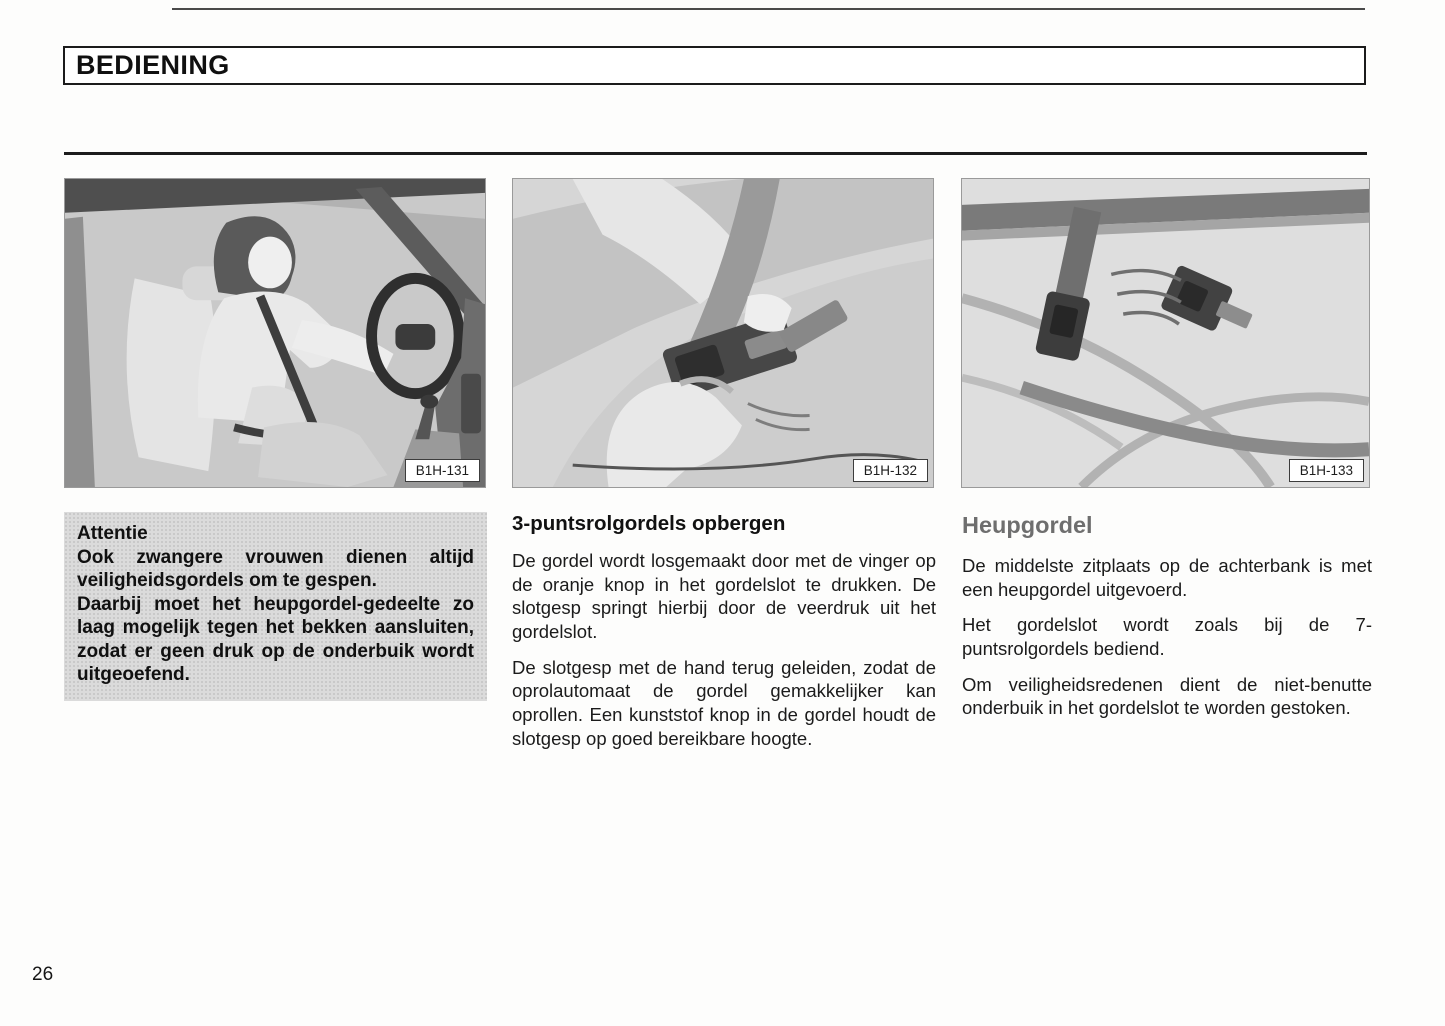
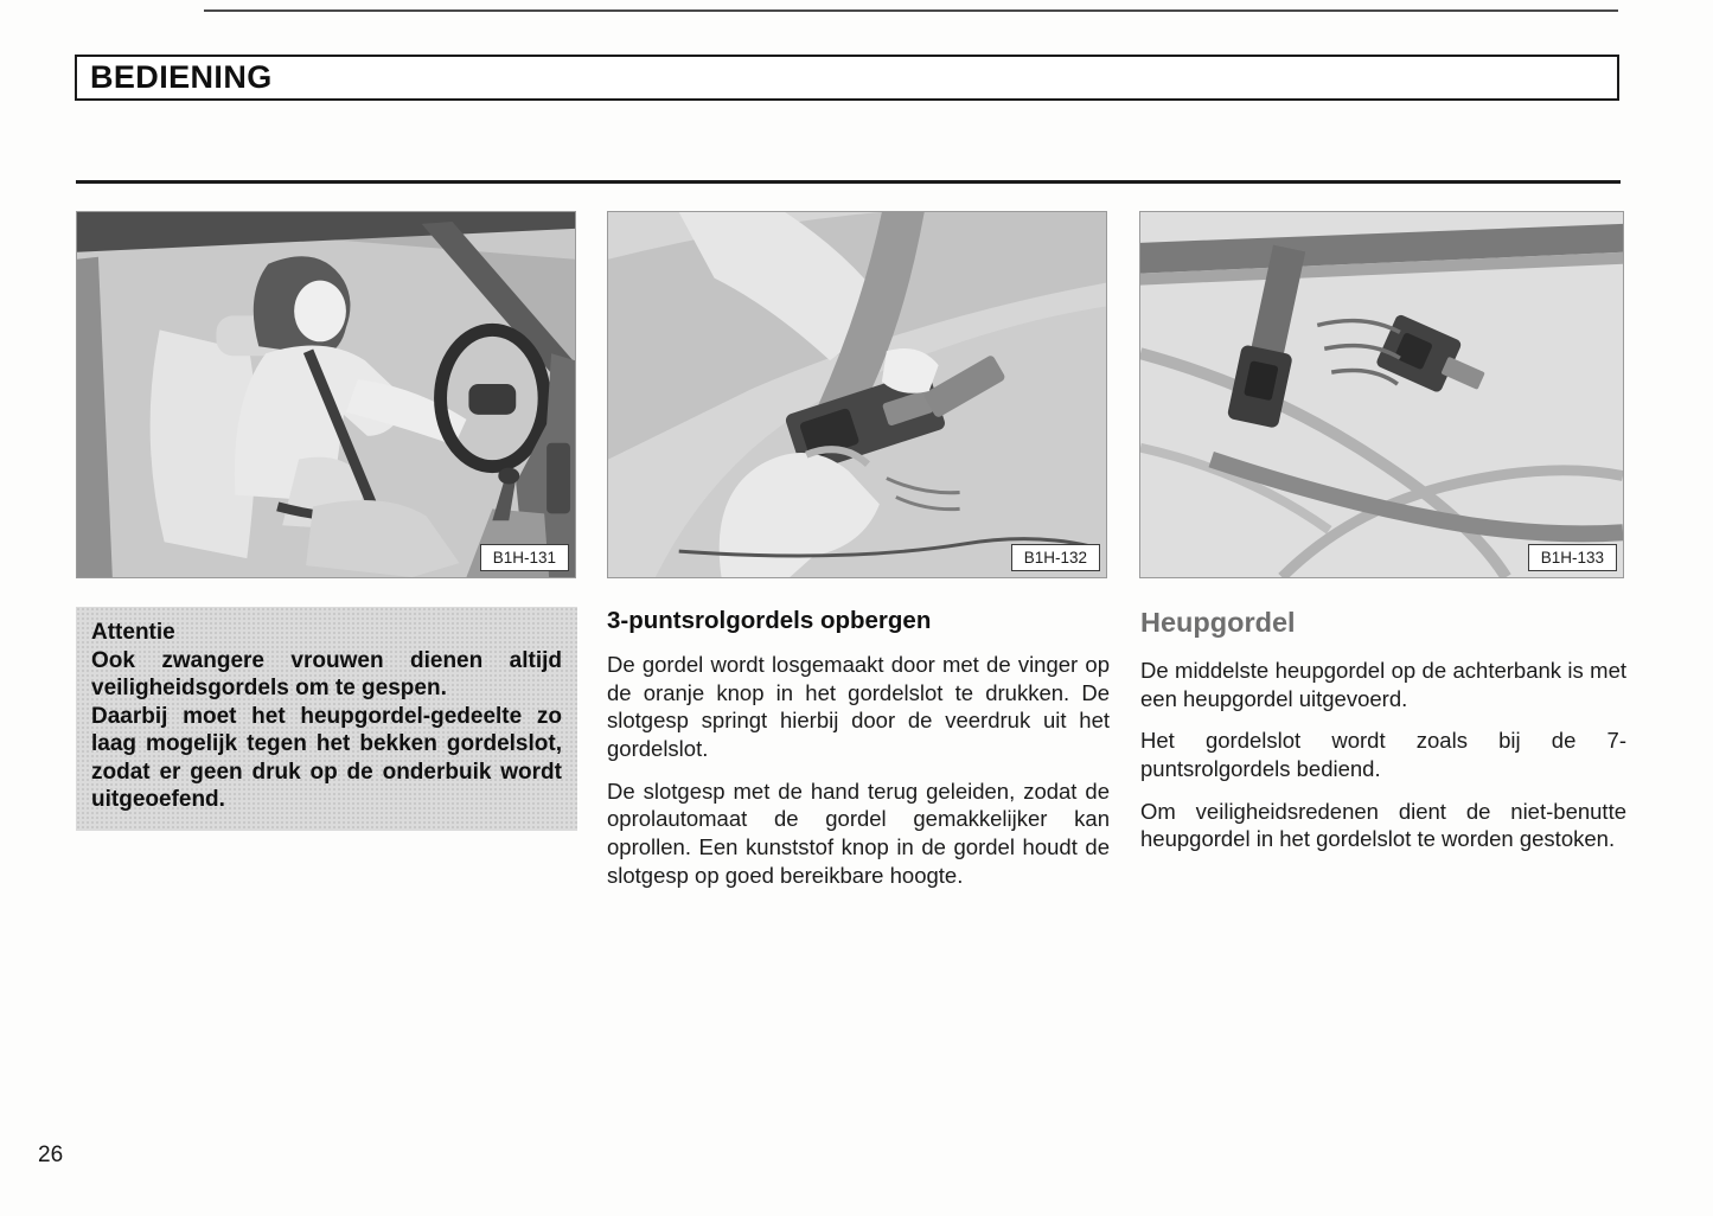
  BEDIENING
  B1H-131
  B1H-132
  B1H-133
  Attentie
  Ook zwangere vrouwen dienen altijd veiligheidsgordels om te gespen.
- Daarbij moet het heupgordel-gedeelte zo laag mogelijk tegen het bekken aansluiten, zodat er geen druk op de onderbuik wordt uitgeoefend.
+ Daarbij moet het heupgordel-gedeelte zo laag mogelijk tegen het bekken gordelslot, zodat er geen druk op de onderbuik wordt uitgeoefend.
  3-puntsrolgordels opbergen
  De gordel wordt losgemaakt door met de vinger op de oranje knop in het gordelslot te drukken. De slotgesp springt hierbij door de veerdruk uit het gordelslot.
  De slotgesp met de hand terug geleiden, zodat de oprolautomaat de gordel gemakkelijker kan oprollen. Een kunststof knop in de gordel houdt de slotgesp op goed bereikbare hoogte.
  Heupgordel
- De middelste zitplaats op de achterbank is met een heupgordel uitgevoerd.
+ De middelste heupgordel op de achterbank is met een heupgordel uitgevoerd.
  Het gordelslot wordt zoals bij de 7-puntsrolgordels bediend.
- Om veiligheidsredenen dient de niet-benutte onderbuik in het gordelslot te worden gestoken.
+ Om veiligheidsredenen dient de niet-benutte heupgordel in het gordelslot te worden gestoken.
  26
